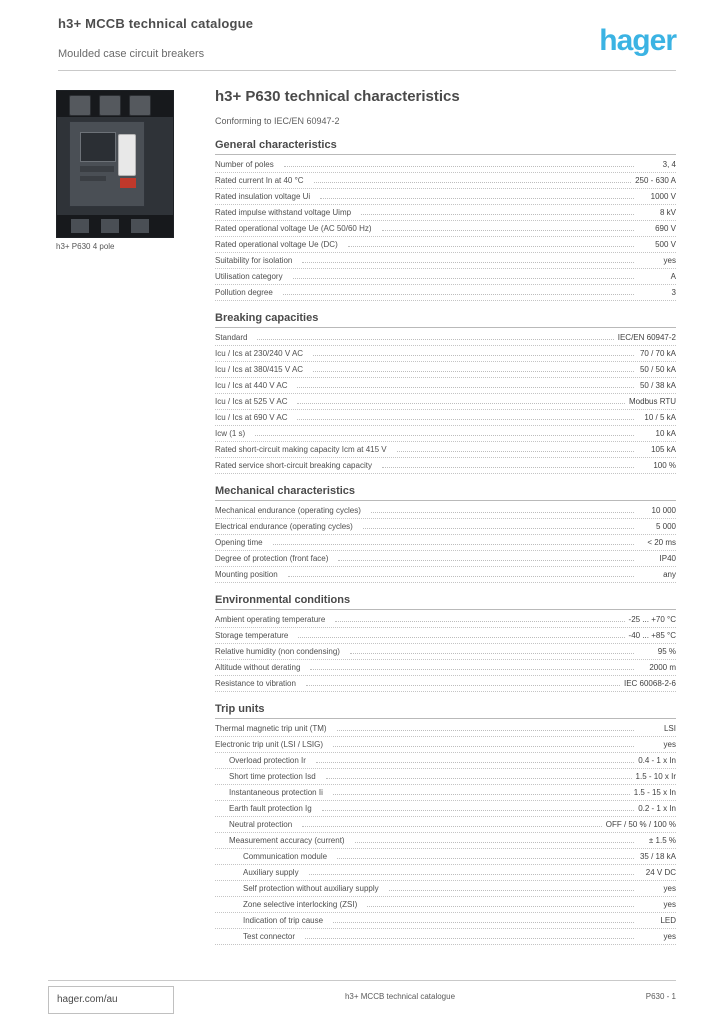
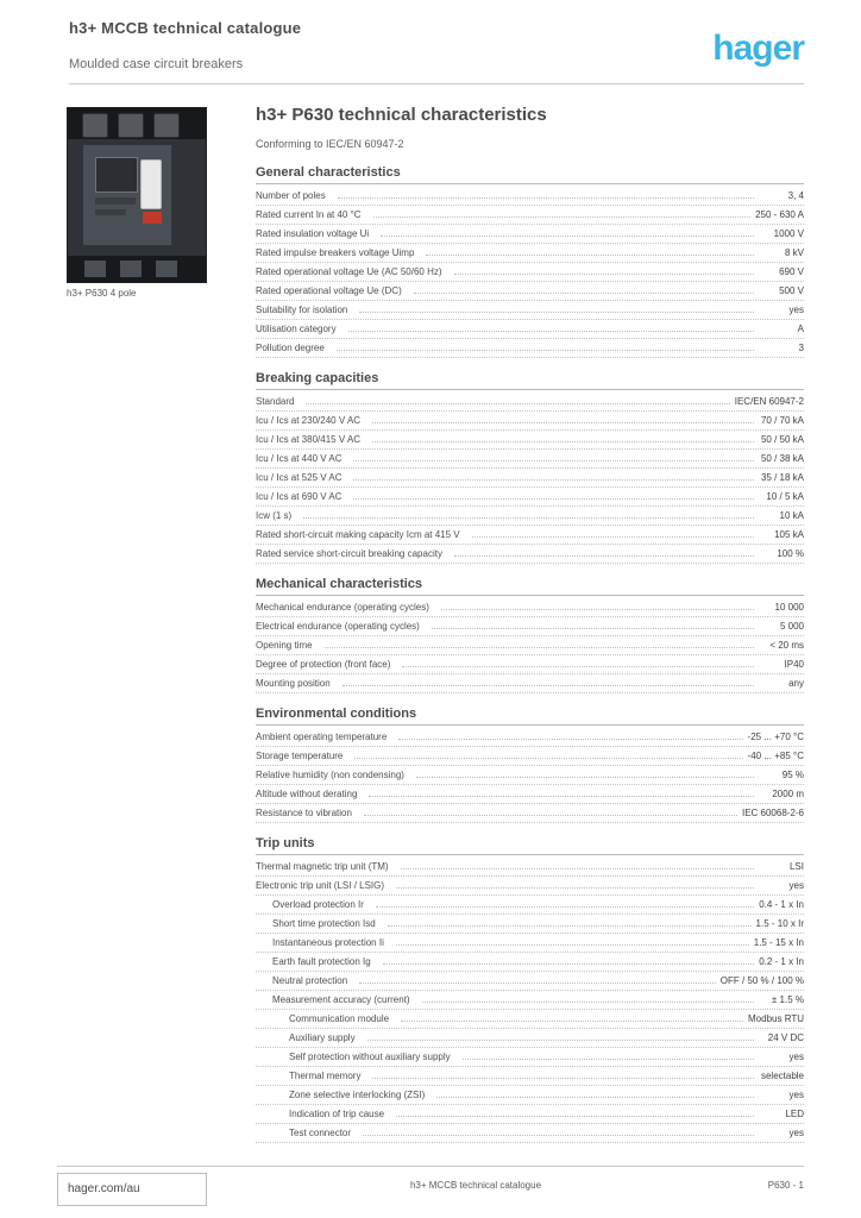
  h3+ MCCB technical catalogue
  Moulded case circuit breakers
  hager
  h3+ P630 4 pole
  h3+ P630 technical characteristics
  Conforming to IEC/EN 60947-2
  General characteristics
  Number of poles
  3, 4
  Rated current In at 40 °C
  250 - 630 A
  Rated insulation voltage Ui
  1000 V
- Rated impulse withstand voltage Uimp
+ Rated impulse breakers voltage Uimp
  8 kV
  Rated operational voltage Ue (AC 50/60 Hz)
  690 V
  Rated operational voltage Ue (DC)
  500 V
  Suitability for isolation
  yes
  Utilisation category
  A
  Pollution degree
  3
  Breaking capacities
  Standard
  IEC/EN 60947-2
  Icu / Ics at 230/240 V AC
  70 / 70 kA
  Icu / Ics at 380/415 V AC
  50 / 50 kA
  Icu / Ics at 440 V AC
  50 / 38 kA
  Icu / Ics at 525 V AC
- Modbus RTU
+ 35 / 18 kA
  Icu / Ics at 690 V AC
  10 / 5 kA
  Icw (1 s)
  10 kA
  Rated short-circuit making capacity Icm at 415 V
  105 kA
  Rated service short-circuit breaking capacity
  100 %
  Mechanical characteristics
  Mechanical endurance (operating cycles)
  10 000
  Electrical endurance (operating cycles)
  5 000
  Opening time
  < 20 ms
  Degree of protection (front face)
  IP40
  Mounting position
  any
  Environmental conditions
  Ambient operating temperature
  -25 ... +70 °C
  Storage temperature
  -40 ... +85 °C
  Relative humidity (non condensing)
  95 %
  Altitude without derating
  2000 m
  Resistance to vibration
  IEC 60068-2-6
  Trip units
  Thermal magnetic trip unit (TM)
  LSI
  Electronic trip unit (LSI / LSIG)
  yes
  Overload protection Ir
  0.4 - 1 x In
  Short time protection Isd
  1.5 - 10 x Ir
  Instantaneous protection Ii
  1.5 - 15 x In
  Earth fault protection Ig
  0.2 - 1 x In
  Neutral protection
  OFF / 50 % / 100 %
  Measurement accuracy (current)
  ± 1.5 %
  Communication module
- 35 / 18 kA
+ Modbus RTU
  Auxiliary supply
  24 V DC
  Self protection without auxiliary supply
  yes
+ Thermal memory
+ selectable
  Zone selective interlocking (ZSI)
  yes
  Indication of trip cause
  LED
  Test connector
  yes
  hager.com/au
  h3+ MCCB technical catalogue
  P630 - 1
